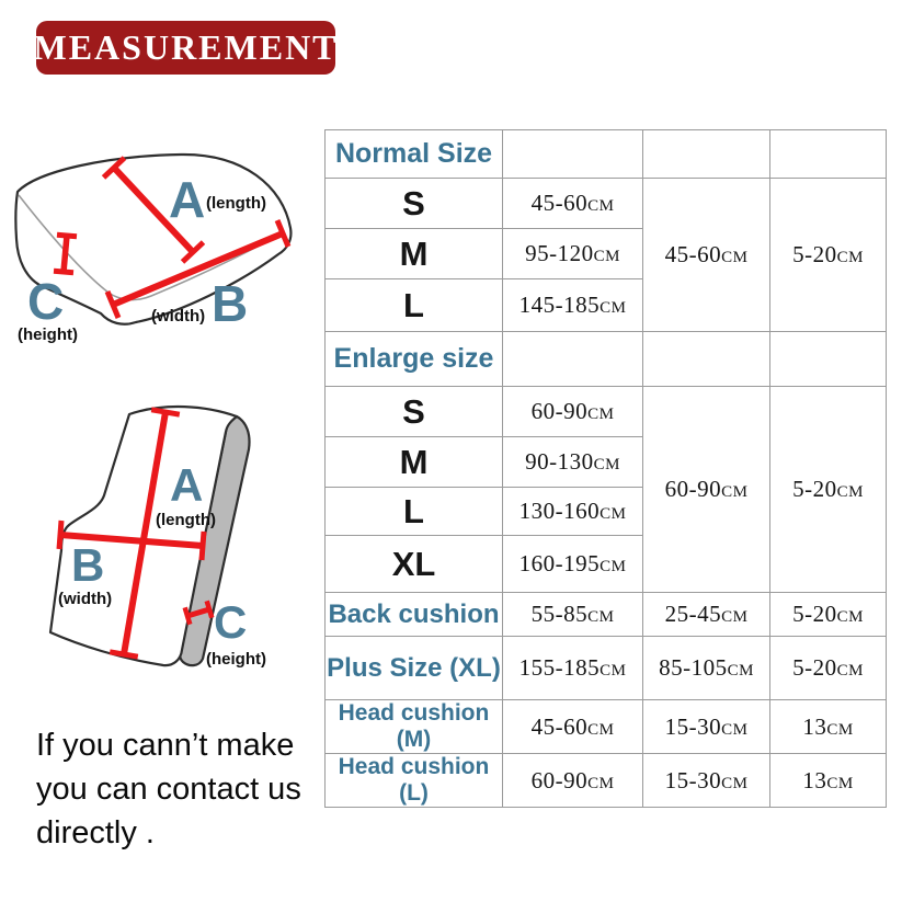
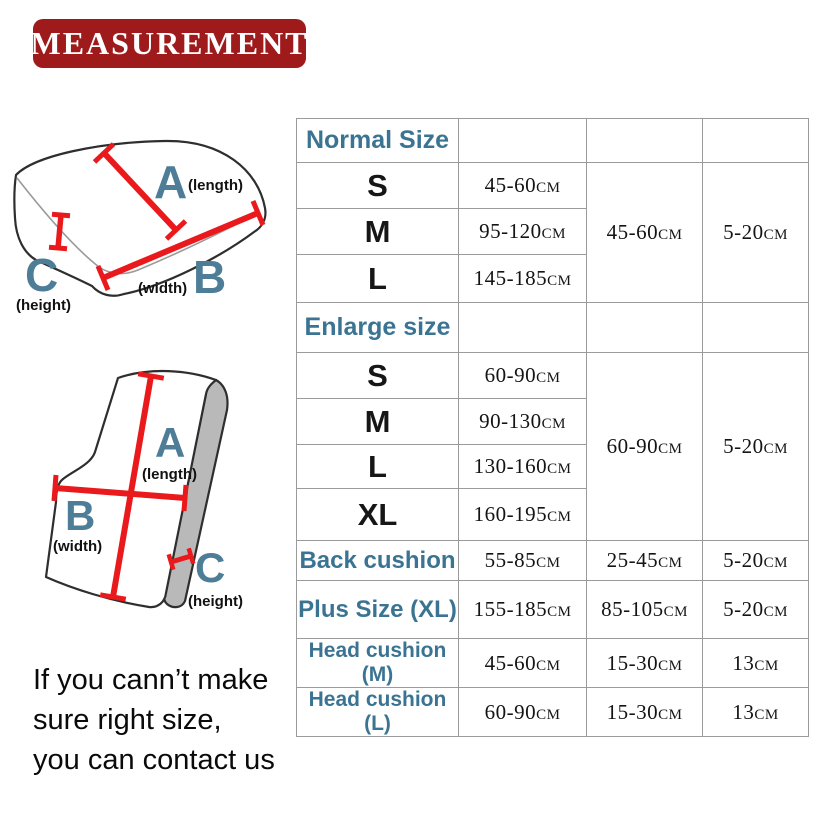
  MEASUREMENT
  A
  (length)
  B
  (width)
  C
  (height)
  A
  (length)
  B
  (width)
  C
  (height)
  S	45-60CM	45-60CM	5-20CM
  M	95-120CM
  L	145-185CM
  S	60-90CM	60-90CM	5-20CM
  M	90-130CM
  L	130-160CM
  XL	160-195CM
  Back cushion	55-85CM	25-45CM	5-20CM
  Plus Size (XL)	155-185CM	85-105CM	5-20CM
  Head cushion (M)	45-60CM	15-30CM	13CM
  Head cushion (L)	60-90CM	15-30CM	13CM
  If you cann’t make
+ sure right size,
  you can contact us
- directly .
